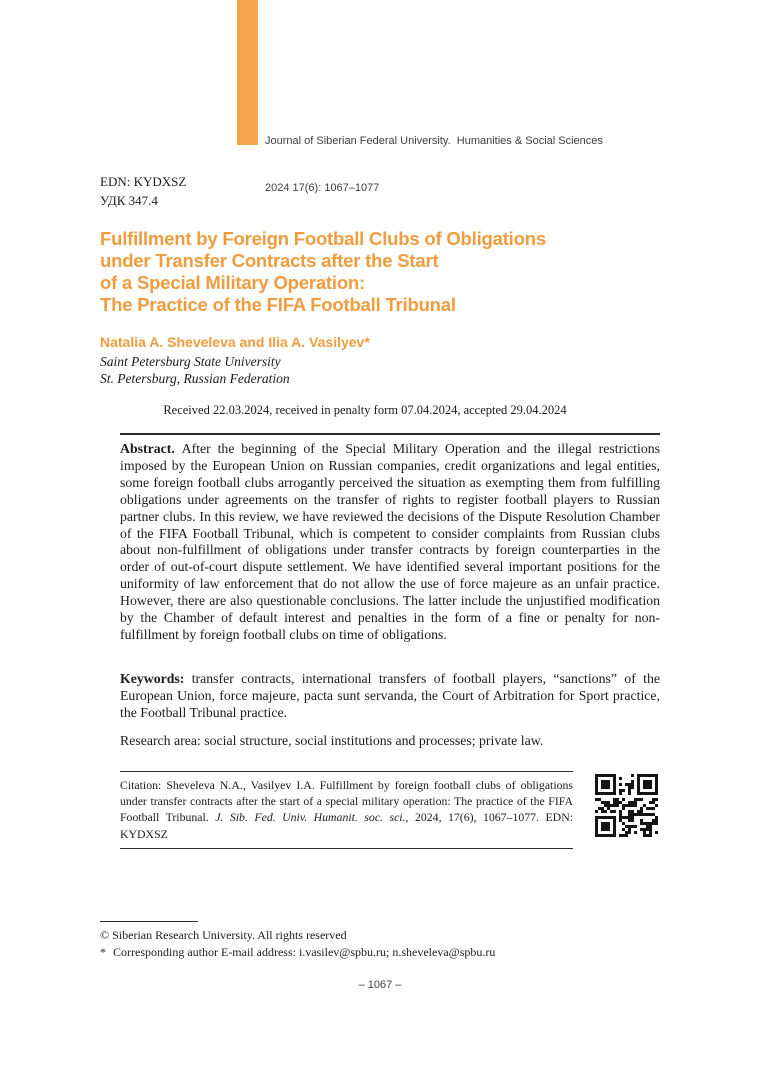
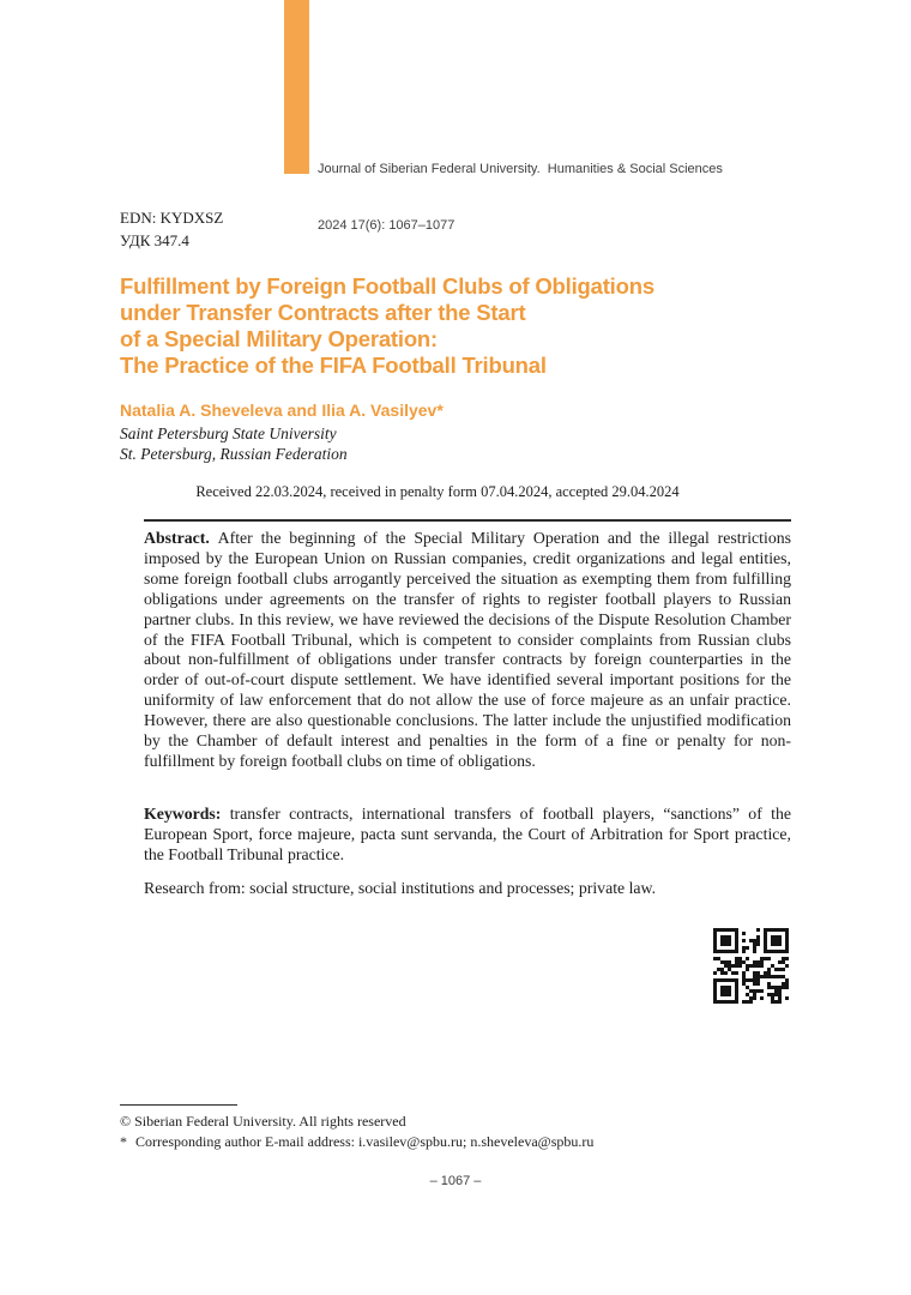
  Journal of Siberian Federal University. Humanities & Social Sciences
  2024 17(6): 1067–1077
  EDN: KYDXSZ
  УДК 347.4
  Fulfillment by Foreign Football Clubs of Obligations
  under Transfer Contracts after the Start
  of a Special Military Operation:
  The Practice of the FIFA Football Tribunal
  Natalia A. Sheveleva and Ilia A. Vasilyev*
  Saint Petersburg State University
  St. Petersburg, Russian Federation
  Received 22.03.2024, received in penalty form 07.04.2024, accepted 29.04.2024
  Abstract. After the beginning of the Special Military Operation and the illegal restrictions imposed by the European Union on Russian companies, credit organizations and legal entities, some foreign football clubs arrogantly perceived the situation as exempting them from fulfilling obligations under agreements on the transfer of rights to register football players to Russian partner clubs. In this review, we have reviewed the decisions of the Dispute Resolution Chamber of the FIFA Football Tribunal, which is competent to consider complaints from Russian clubs about non-fulfillment of obligations under transfer contracts by foreign counterparties in the order of out-of-court dispute settlement. We have identified several important positions for the uniformity of law enforcement that do not allow the use of force majeure as an unfair practice. However, there are also questionable conclusions. The latter include the unjustified modification by the Chamber of default interest and penalties in the form of a fine or penalty for non-fulfillment by foreign football clubs on time of obligations.
- Keywords: transfer contracts, international transfers of football players, “sanctions” of the European Union, force majeure, pacta sunt servanda, the Court of Arbitration for Sport practice, the Football Tribunal practice.
+ Keywords: transfer contracts, international transfers of football players, “sanctions” of the European Sport, force majeure, pacta sunt servanda, the Court of Arbitration for Sport practice, the Football Tribunal practice.
- Research area: social structure, social institutions and processes; private law.
+ Research from: social structure, social institutions and processes; private law.
- Citation: Sheveleva N.A., Vasilyev I.A. Fulfillment by foreign football clubs of obligations under transfer contracts after the start of a special military operation: The practice of the FIFA Football Tribunal. J. Sib. Fed. Univ. Humanit. soc. sci., 2024, 17(6), 1067–1077. EDN: KYDXSZ
- © Siberian Research University. All rights reserved
+ © Siberian Federal University. All rights reserved
  *
  Corresponding author E-mail address: i.vasilev@spbu.ru; n.sheveleva@spbu.ru
  – 1067 –
